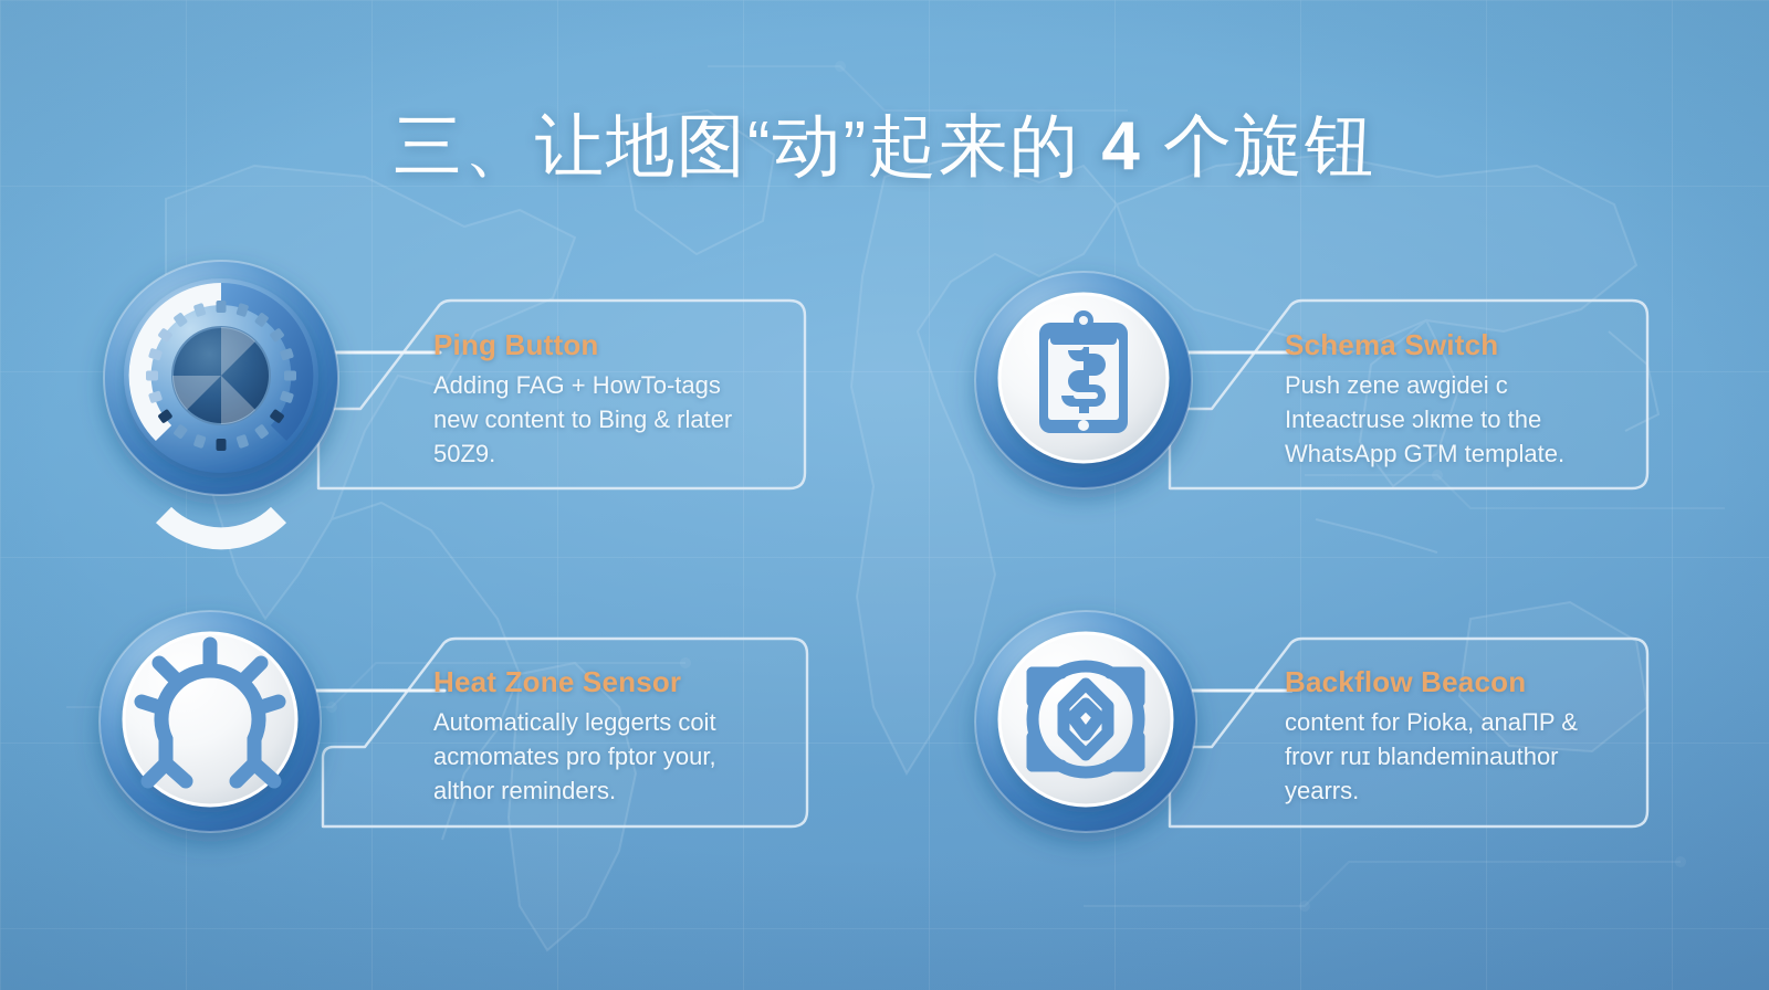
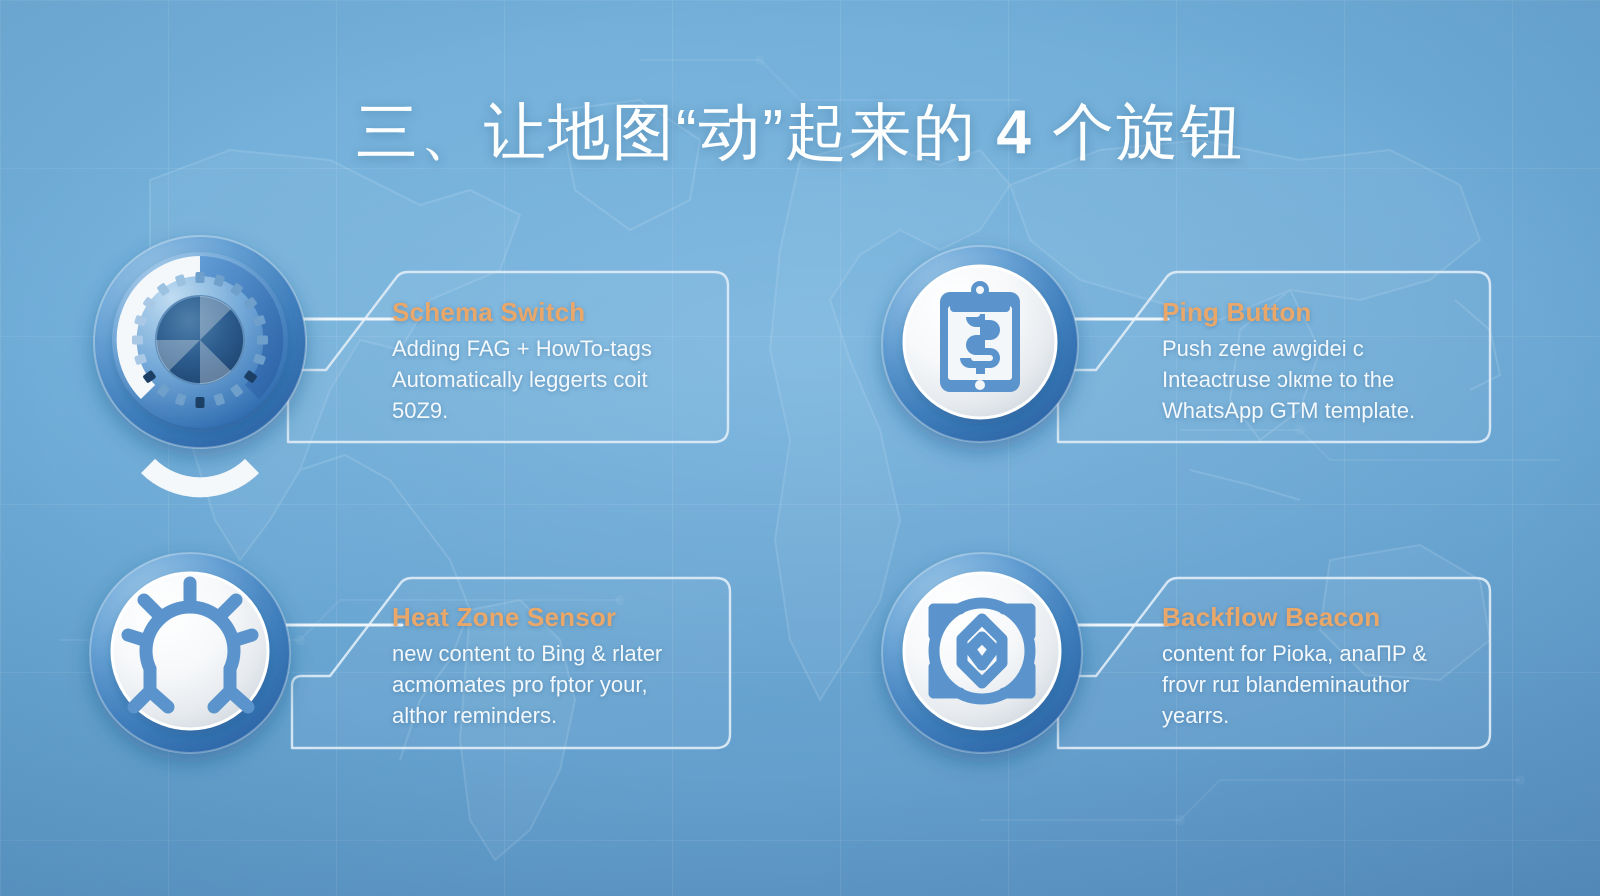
  三、让地图“动”起来的 4 个旋钮
- Ping Button
+ Schema Switch
  Adding FAG + HowTo-tags
- new content to Bing & rlater
+ Automatically leggerts coit
  50Z9.
- Schema Switch
+ Ping Button
  Push zene awgidei c
  Inteactruse ɔlкme to the
  WhatsApp GTM template.
  Heat Zone Sensor
- Automatically leggerts coit
+ new content to Bing & rlater
  acmomates pro fptor your,
  althor reminders.
  Backflow Beacon
  content for Pioka, anaПP &
  frovr ruɪ blandeminauthor
  yearrs.
